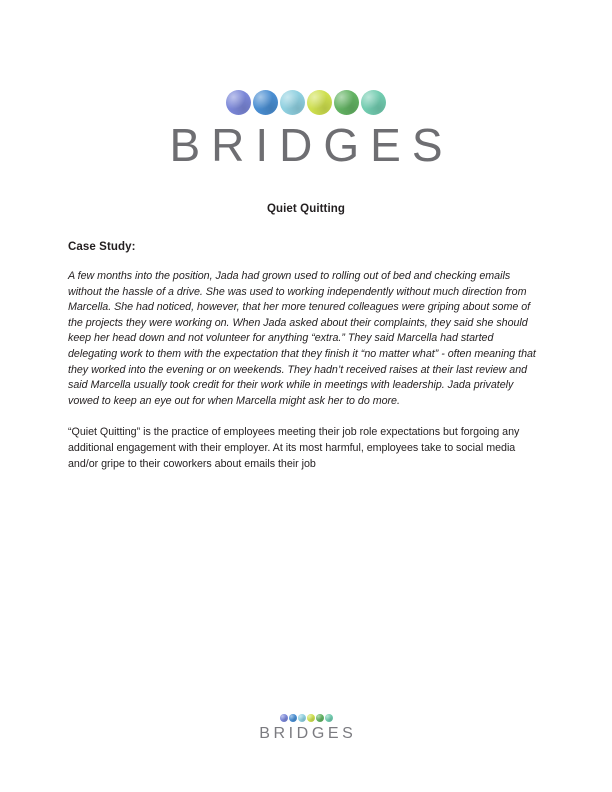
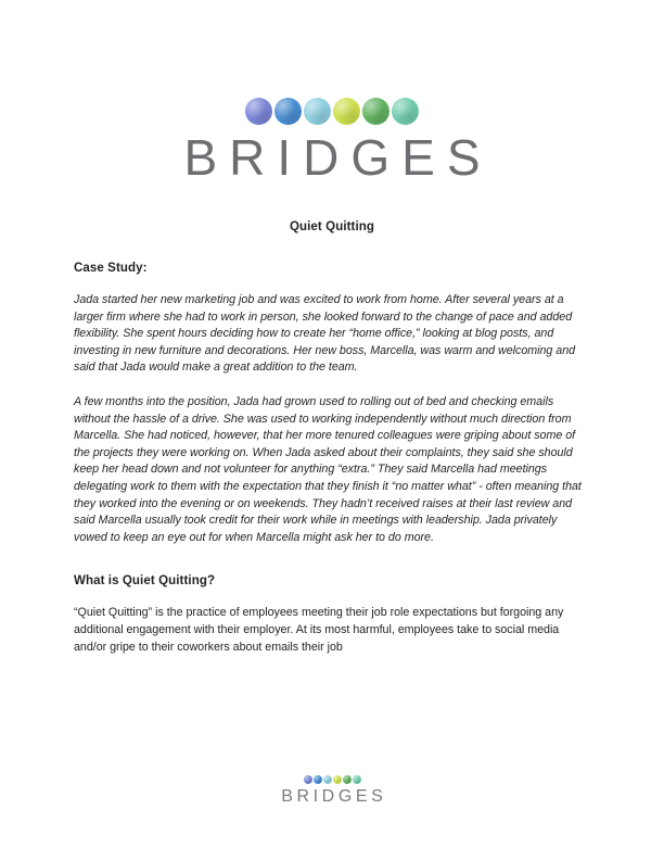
  BRIDGES
  Quiet Quitting
  Case Study:
+ Jada started her new marketing job and was excited to work from home. After several years at a larger firm where she had to work in person, she looked forward to the change of pace and added flexibility. She spent hours deciding how to create her “home office,” looking at blog posts, and investing in new furniture and decorations. Her new boss, Marcella, was warm and welcoming and said that Jada would make a great addition to the team.
- A few months into the position, Jada had grown used to rolling out of bed and checking emails without the hassle of a drive. She was used to working independently without much direction from Marcella. She had noticed, however, that her more tenured colleagues were griping about some of the projects they were working on. When Jada asked about their complaints, they said she should keep her head down and not volunteer for anything “extra.” They said Marcella had started delegating work to them with the expectation that they finish it “no matter what” - often meaning that they worked into the evening or on weekends. They hadn’t received raises at their last review and said Marcella usually took credit for their work while in meetings with leadership. Jada privately vowed to keep an eye out for when Marcella might ask her to do more.
+ A few months into the position, Jada had grown used to rolling out of bed and checking emails without the hassle of a drive. She was used to working independently without much direction from Marcella. She had noticed, however, that her more tenured colleagues were griping about some of the projects they were working on. When Jada asked about their complaints, they said she should keep her head down and not volunteer for anything “extra.” They said Marcella had meetings delegating work to them with the expectation that they finish it “no matter what” - often meaning that they worked into the evening or on weekends. They hadn’t received raises at their last review and said Marcella usually took credit for their work while in meetings with leadership. Jada privately vowed to keep an eye out for when Marcella might ask her to do more.
+ What is Quiet Quitting?
  “Quiet Quitting” is the practice of employees meeting their job role expectations but forgoing any additional engagement with their employer. At its most harmful, employees take to social media and/or gripe to their coworkers about emails their job
  BRIDGES
